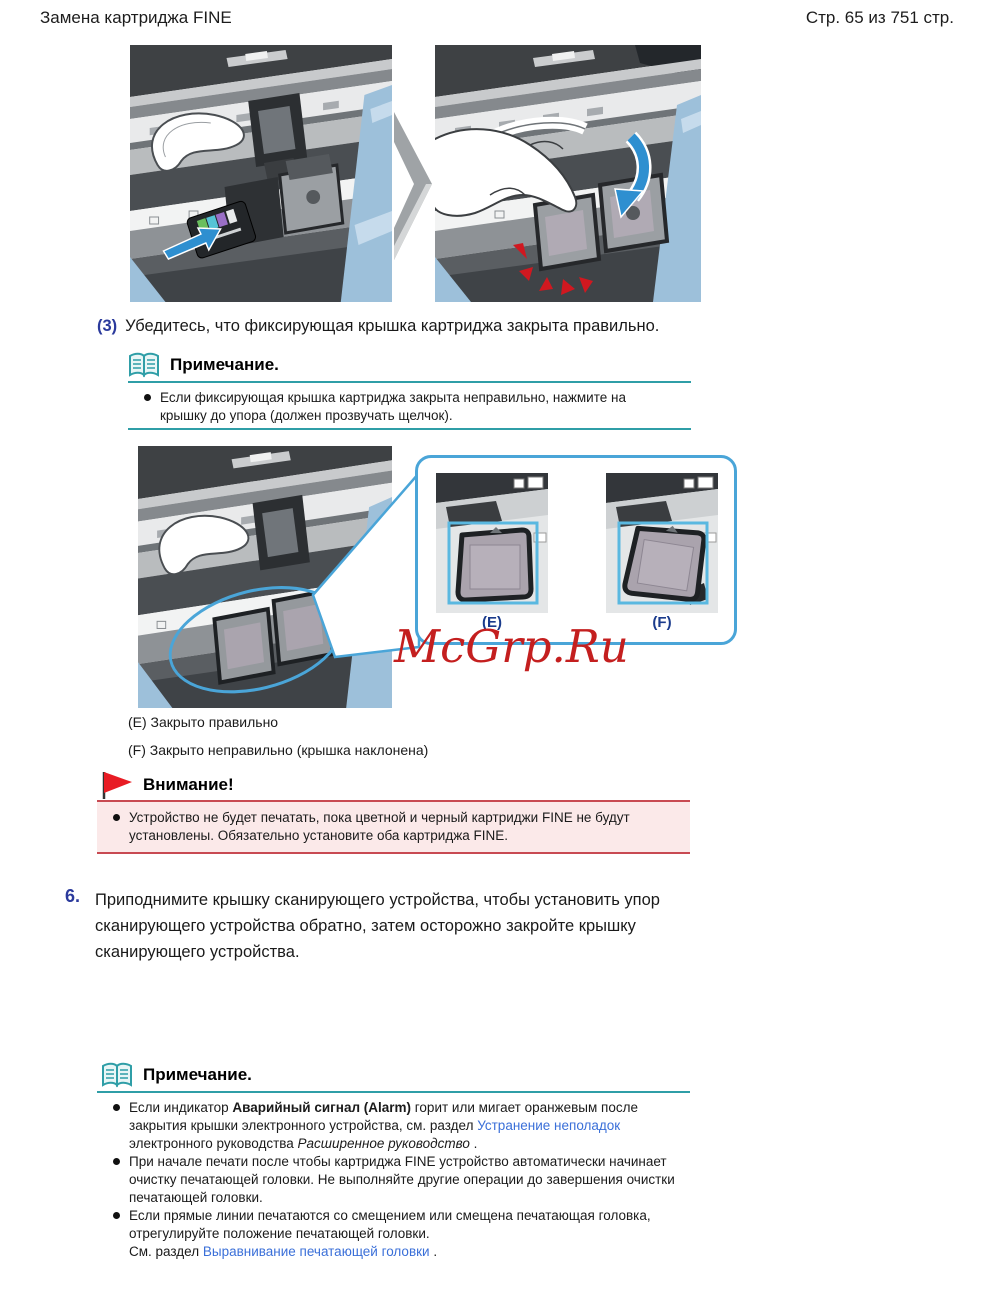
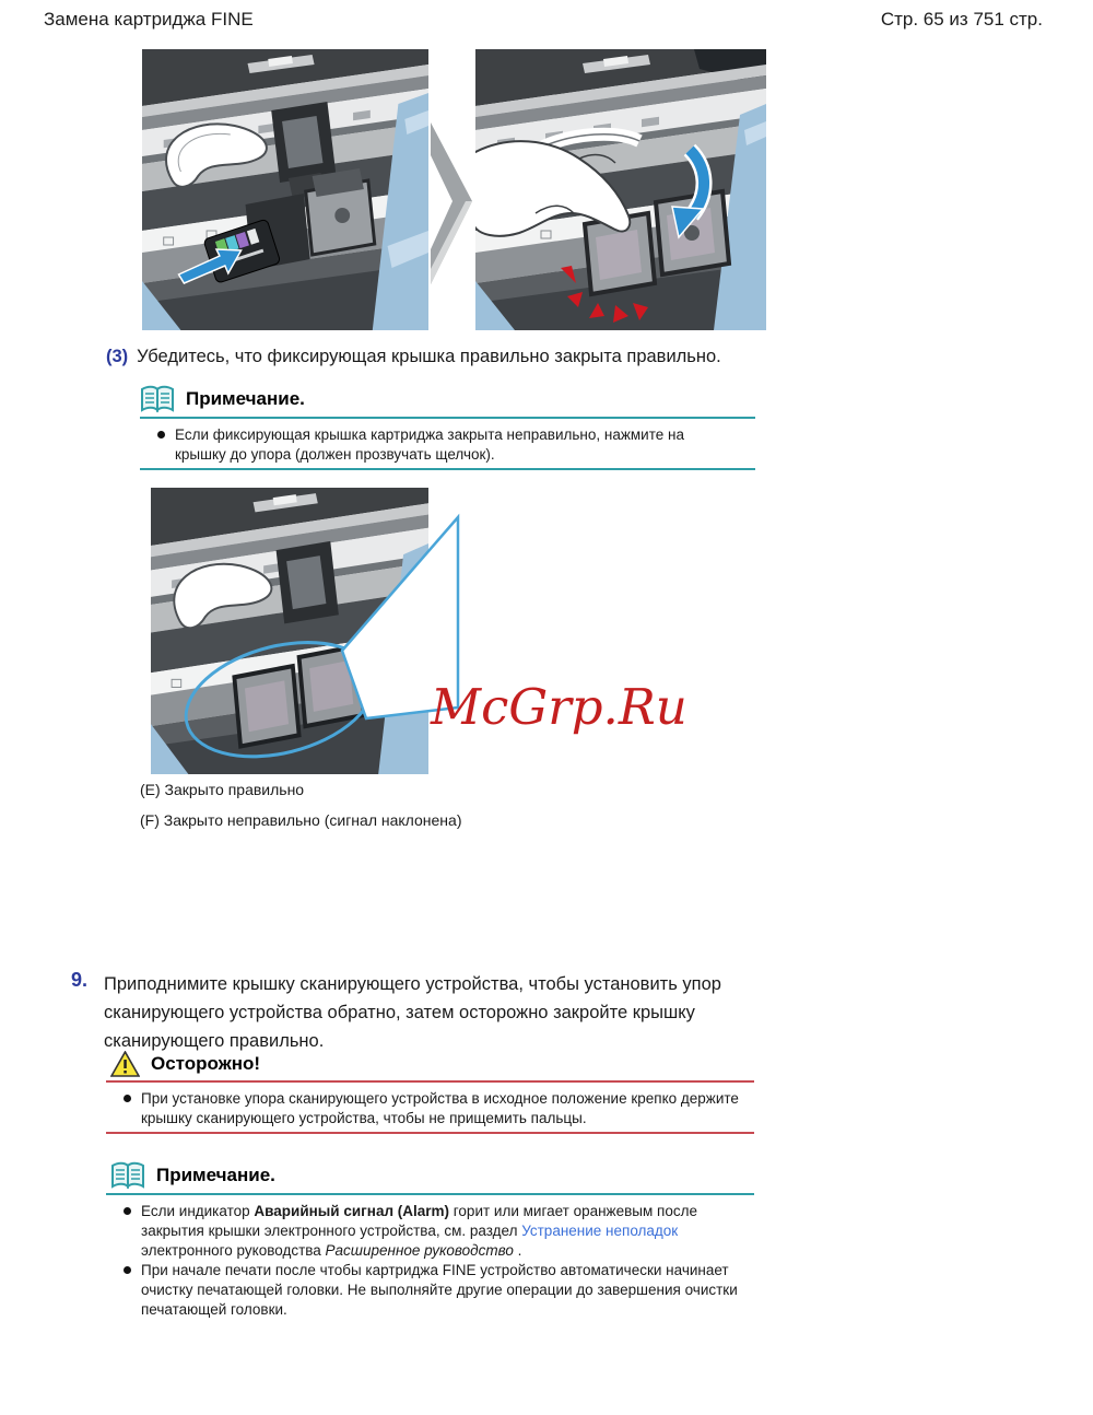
  Замена картриджа FINE
  Стр. 65 из 751 стр.
  (3)
- Убедитесь, что фиксирующая крышка картриджа закрыта правильно.
+ Убедитесь, что фиксирующая крышка правильно закрыта правильно.
  Примечание.
  Если фиксирующая крышка картриджа закрыта неправильно, нажмите на крышку до упора (должен прозвучать щелчок).
- (E)
- (F)
  McGrp.Ru
  (E) Закрыто правильно
- (F) Закрыто неправильно (крышка наклонена)
+ (F) Закрыто неправильно (сигнал наклонена)
- Внимание!
- Устройство не будет печатать, пока цветной и черный картриджи FINE не будут установлены. Обязательно установите оба картриджа FINE.
- 6.
+ 9.
- Приподнимите крышку сканирующего устройства, чтобы установить упор сканирующего устройства обратно, затем осторожно закройте крышку сканирующего устройства.
+ Приподнимите крышку сканирующего устройства, чтобы установить упор сканирующего устройства обратно, затем осторожно закройте крышку сканирующего правильно.
+ Осторожно!
+ При установке упора сканирующего устройства в исходное положение крепко держите крышку сканирующего устройства, чтобы не прищемить пальцы.
  Примечание.
  Если индикатор Аварийный сигнал (Alarm) горит или мигает оранжевым после закрытия крышки электронного устройства, см. раздел Устранение неполадок электронного руководства Расширенное руководство .
  При начале печати после чтобы картриджа FINE устройство автоматически начинает очистку печатающей головки. Не выполняйте другие операции до завершения очистки печатающей головки.
- Если прямые линии печатаются со смещением или смещена печатающая головка, отрегулируйте положение печатающей головки.
- См. раздел Выравнивание печатающей головки .
